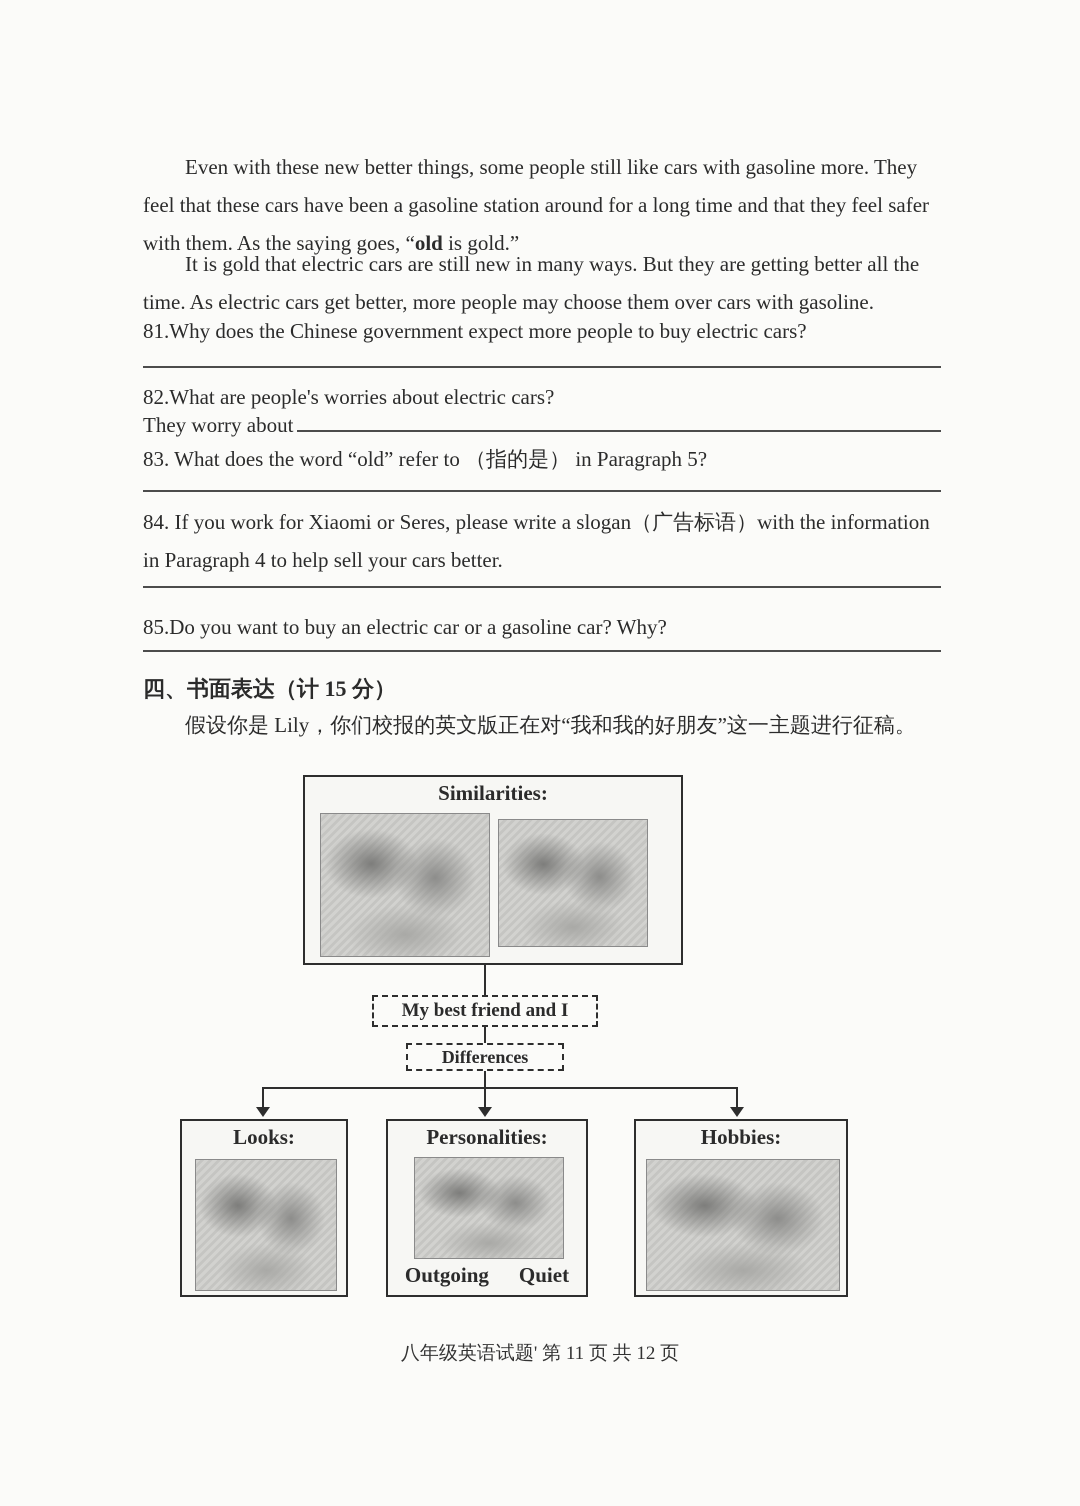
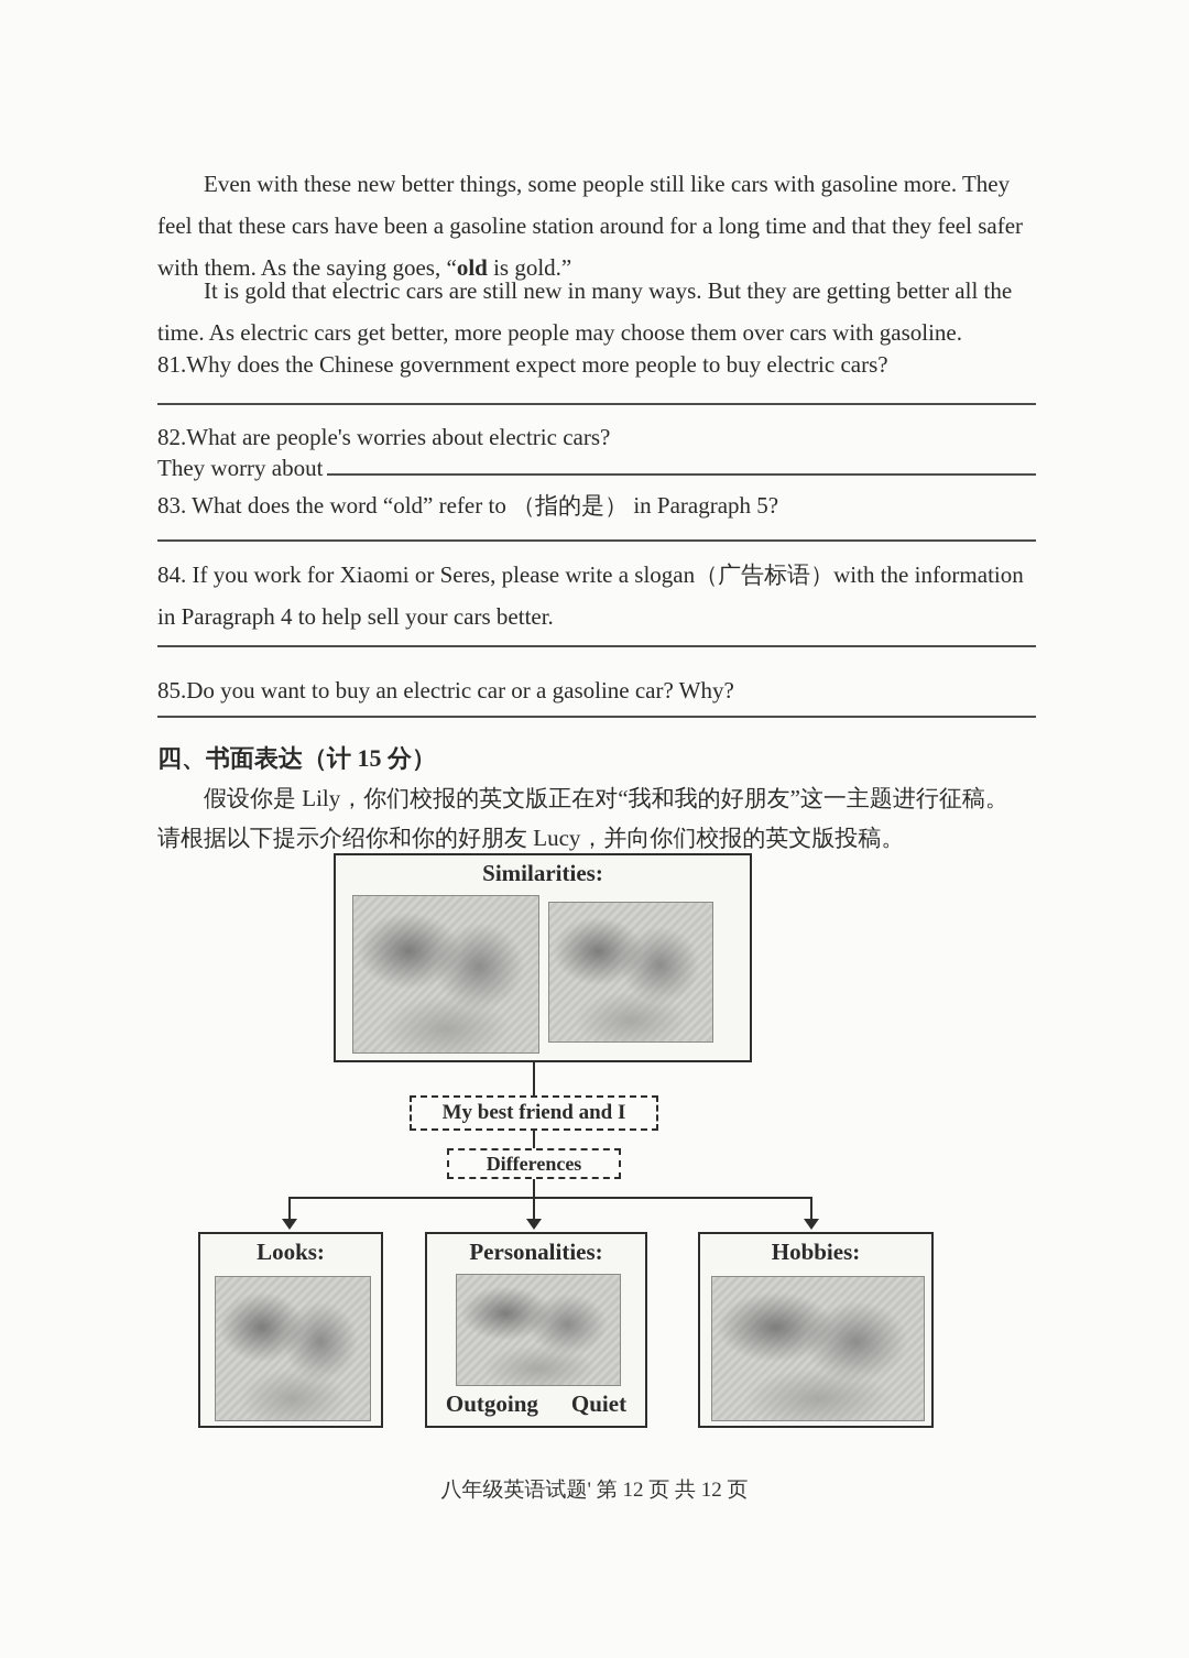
  Even with these new better things, some people still like cars with gasoline more. They feel that these cars have been a gasoline station around for a long time and that they feel safer with them. As the saying goes, “old is gold.”
  It is gold that electric cars are still new in many ways. But they are getting better all the time. As electric cars get better, more people may choose them over cars with gasoline.
  81.Why does the Chinese government expect more people to buy electric cars?
  82.What are people's worries about electric cars?
  They worry about
  83. What does the word “old” refer to （指的是） in Paragraph 5?
  84. If you work for Xiaomi or Seres, please write a slogan（广告标语）with the information in Paragraph 4 to help sell your cars better.
  85.Do you want to buy an electric car or a gasoline car? Why?
  四、书面表达（计 15 分）
  假设你是 Lily，你们校报的英文版正在对“我和我的好朋友”这一主题进行征稿。
+ 请根据以下提示介绍你和你的好朋友 Lucy，并向你们校报的英文版投稿。
  Similarities:
  My best friend and I
  Differences
  Looks:
  Personalities:
  Outgoing
  Quiet
  Hobbies:
- 八年级英语试题' 第 11 页 共 12 页
+ 八年级英语试题' 第 12 页 共 12 页
